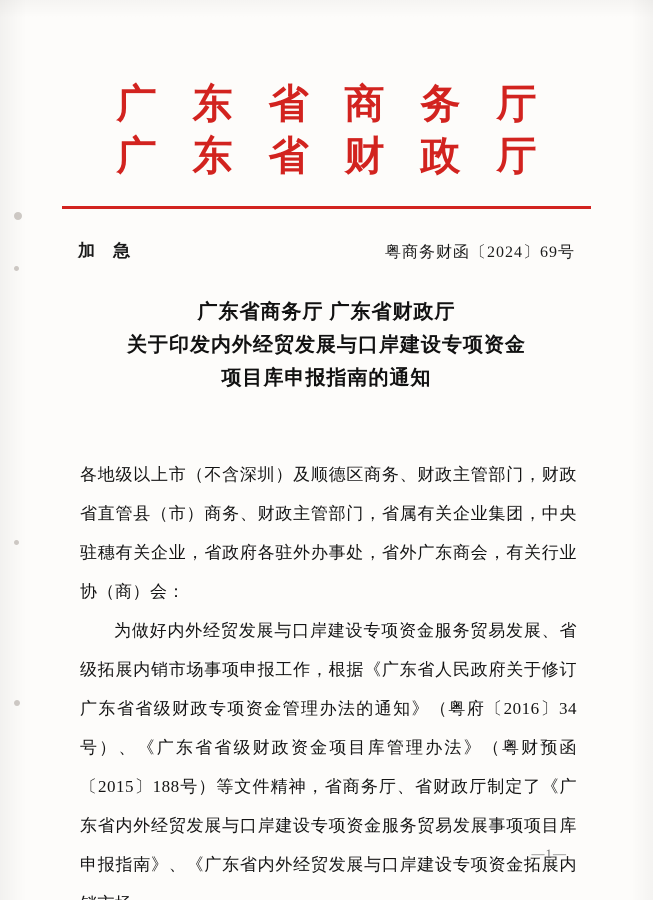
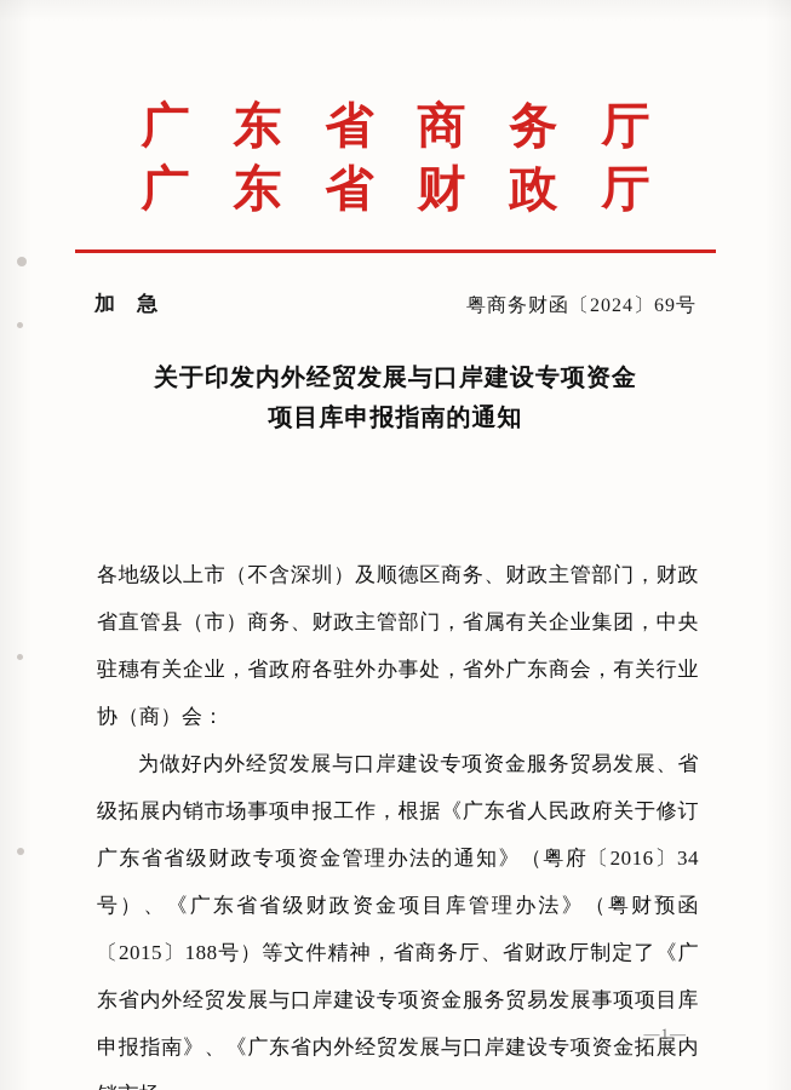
  广 东 省 商 务 厅
  广 东 省 财 政 厅
  加 急
  粤商务财函〔2024〕69号
- 广东省商务厅 广东省财政厅
  关于印发内外经贸发展与口岸建设专项资金
  项目库申报指南的通知
  各地级以上市（不含深圳）及顺德区商务、财政主管部门，财政省直管县（市）商务、财政主管部门，省属有关企业集团，中央驻穗有关企业，省政府各驻外办事处，省外广东商会，有关行业协（商）会：
  为做好内外经贸发展与口岸建设专项资金服务贸易发展、省级拓展内销市场事项申报工作，根据《广东省人民政府关于修订广东省省级财政专项资金管理办法的通知》（粤府〔2016〕34号）、《广东省省级财政资金项目库管理办法》（粤财预函〔2015〕188号）等文件精神，省商务厅、省财政厅制定了《广东省内外经贸发展与口岸建设专项资金服务贸易发展事项项目库申报指南》、《广东省内外经贸发展与口岸建设专项资金拓展内
  —1—
